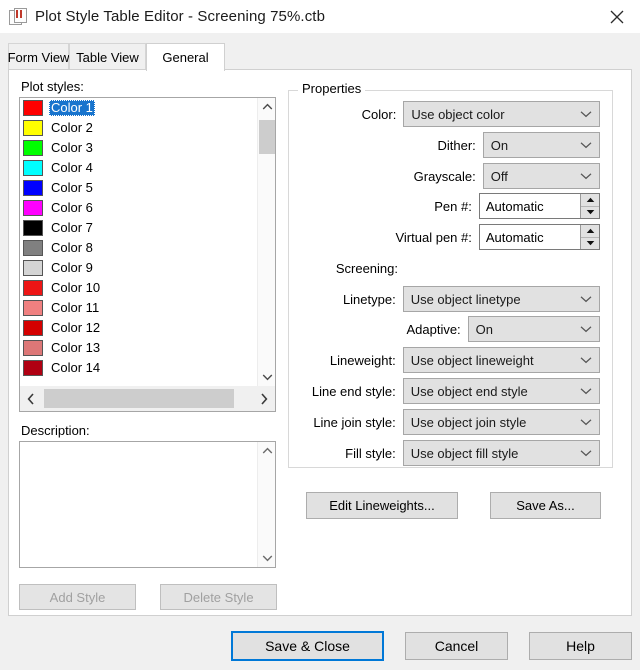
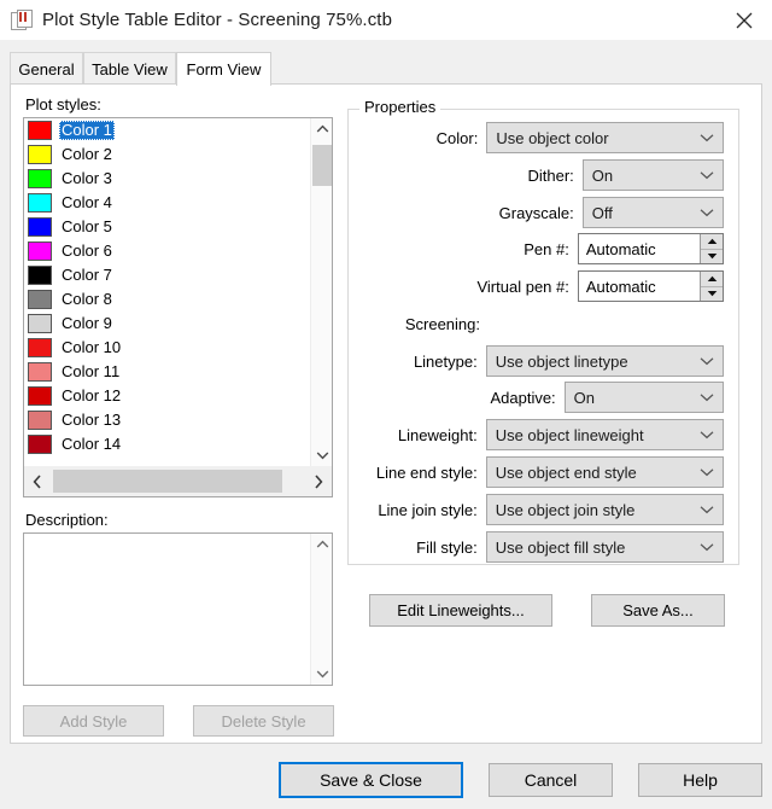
  Plot Style Table Editor - Screening 75%.ctb
- Form View
+ General
  Table View
- General
+ Form View
  Plot styles:
  Color 1
  Color 2
  Color 3
  Color 4
  Color 5
  Color 6
  Color 7
  Color 8
  Color 9
  Color 10
  Color 11
  Color 12
  Color 13
  Color 14
  Description:
  Add Style
  Delete Style
  Properties
  Color:
  Use object color
  Dither:
  On
  Grayscale:
  Off
  Pen #:
  Automatic
  Virtual pen #:
  Automatic
  Screening:
  Linetype:
  Use object linetype
  Adaptive:
  On
  Lineweight:
  Use object lineweight
  Line end style:
  Use object end style
  Line join style:
  Use object join style
  Fill style:
  Use object fill style
  Edit Lineweights...
  Save As...
  Save & Close
  Cancel
  Help
